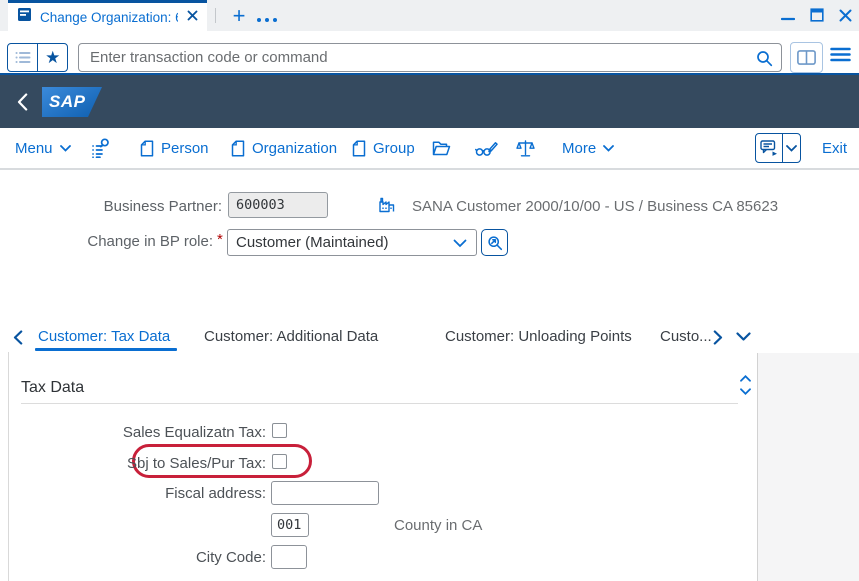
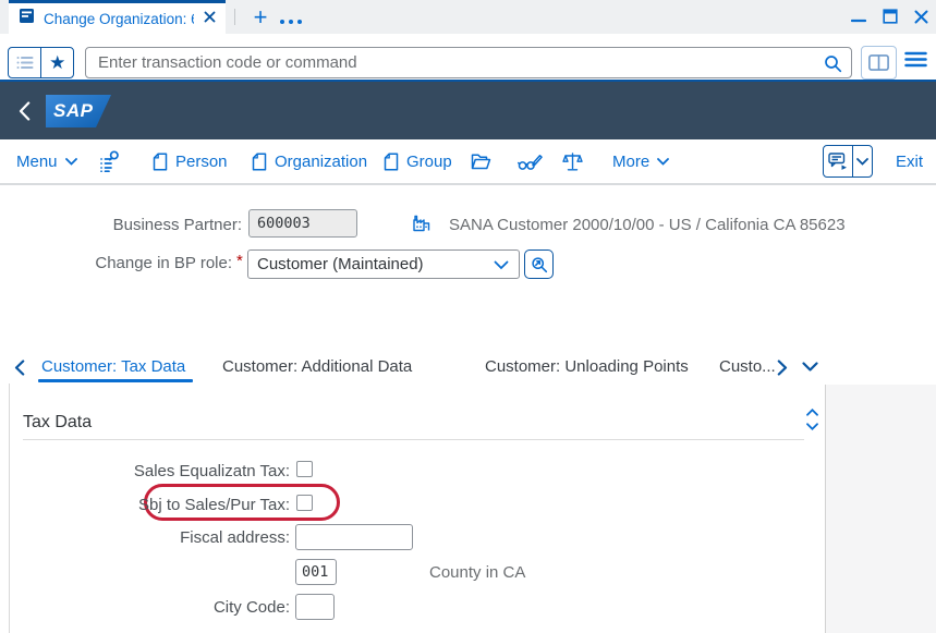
  Change Organization:
  +
  ★
  Enter transaction code or command
  SAP
  Change Organization: 600003, role Customer
  Menu
  Person
  Organization
  Group
  More
  Exit
  Business Partner:
  600003
- SANA Customer 2000/10/00 - US / Business CA 85623
+ SANA Customer 2000/10/00 - US / Califonia CA 85623
  Change in BP role:
  *
  Customer (Maintained)
  Customer: Tax Data
  Customer: Additional Data
  Customer: Unloading Points
  Custo...
  Tax Data
  Sales Equalizatn Tax:
  Sbj to Sales/Pur Tax:
  Fiscal address:
  001
  County in CA
  City Code:
